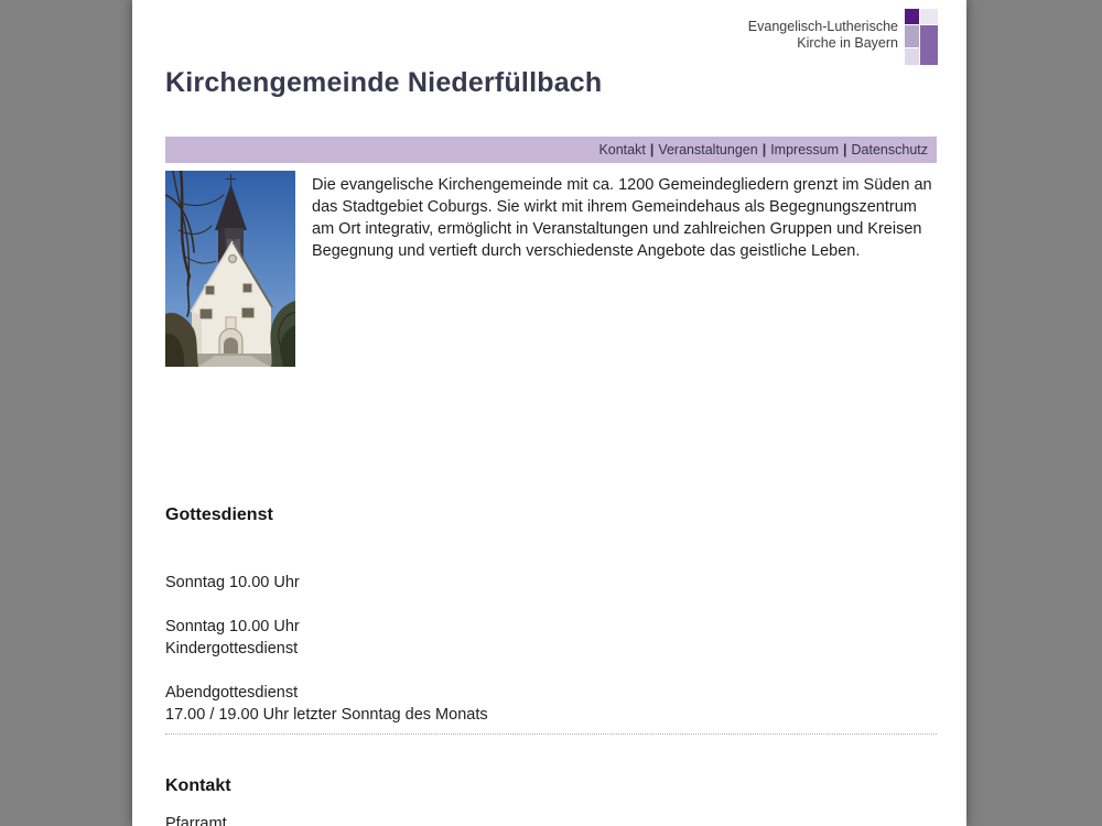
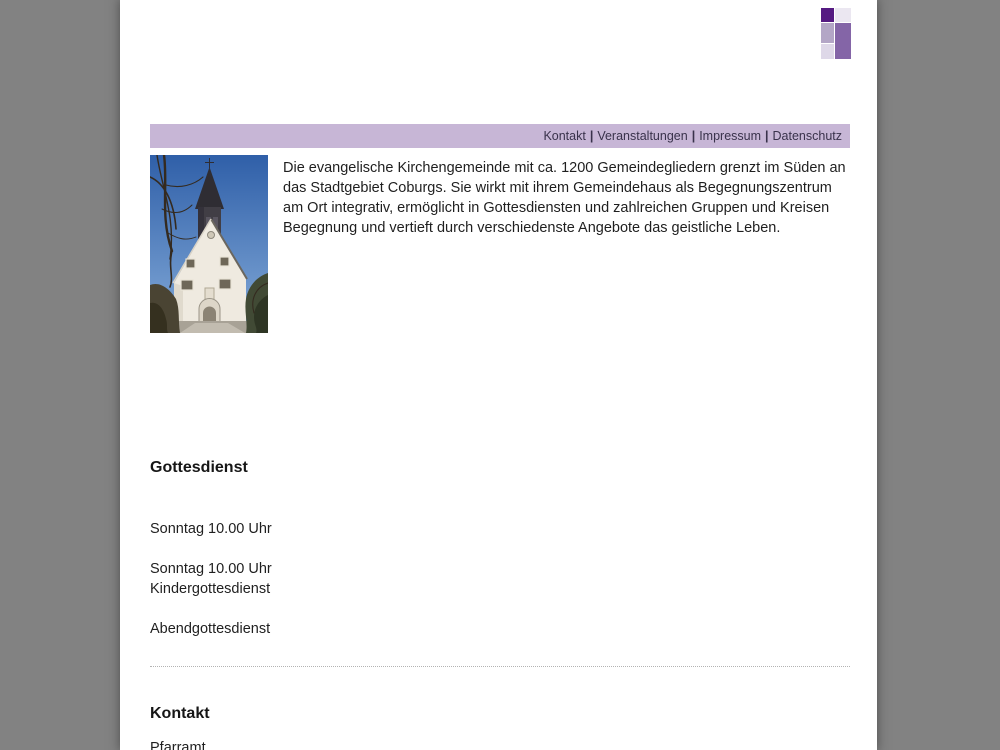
- Evangelisch-Lutherische
- Kirche in Bayern
- Kirchengemeinde Niederfüllbach
  Kontakt | Veranstaltungen | Impressum | Datenschutz
- Die evangelische Kirchengemeinde mit ca. 1200 Gemeindegliedern grenzt im Süden an das Stadtgebiet Coburgs. Sie wirkt mit ihrem Gemeindehaus als Begegnungszentrum am Ort integrativ, ermöglicht in Veranstaltungen und zahlreichen Gruppen und Kreisen Begegnung und vertieft durch verschiedenste Angebote das geistliche Leben.
+ Die evangelische Kirchengemeinde mit ca. 1200 Gemeindegliedern grenzt im Süden an das Stadtgebiet Coburgs. Sie wirkt mit ihrem Gemeindehaus als Begegnungszentrum am Ort integrativ, ermöglicht in Gottesdiensten und zahlreichen Gruppen und Kreisen Begegnung und vertieft durch verschiedenste Angebote das geistliche Leben.
  Gottesdienst
  Sonntag 10.00 Uhr
  Sonntag 10.00 Uhr
  Kindergottesdienst
  Abendgottesdienst
- 17.00 / 19.00 Uhr letzter Sonntag des Monats
  Kontakt
  Pfarramt
